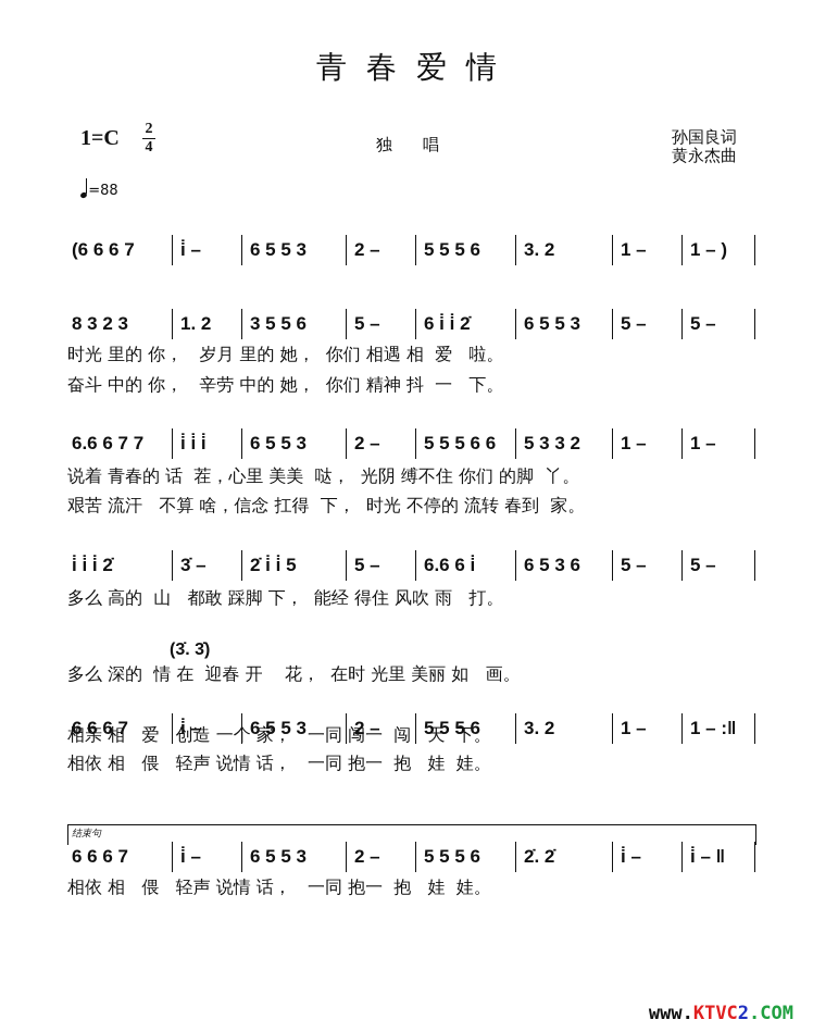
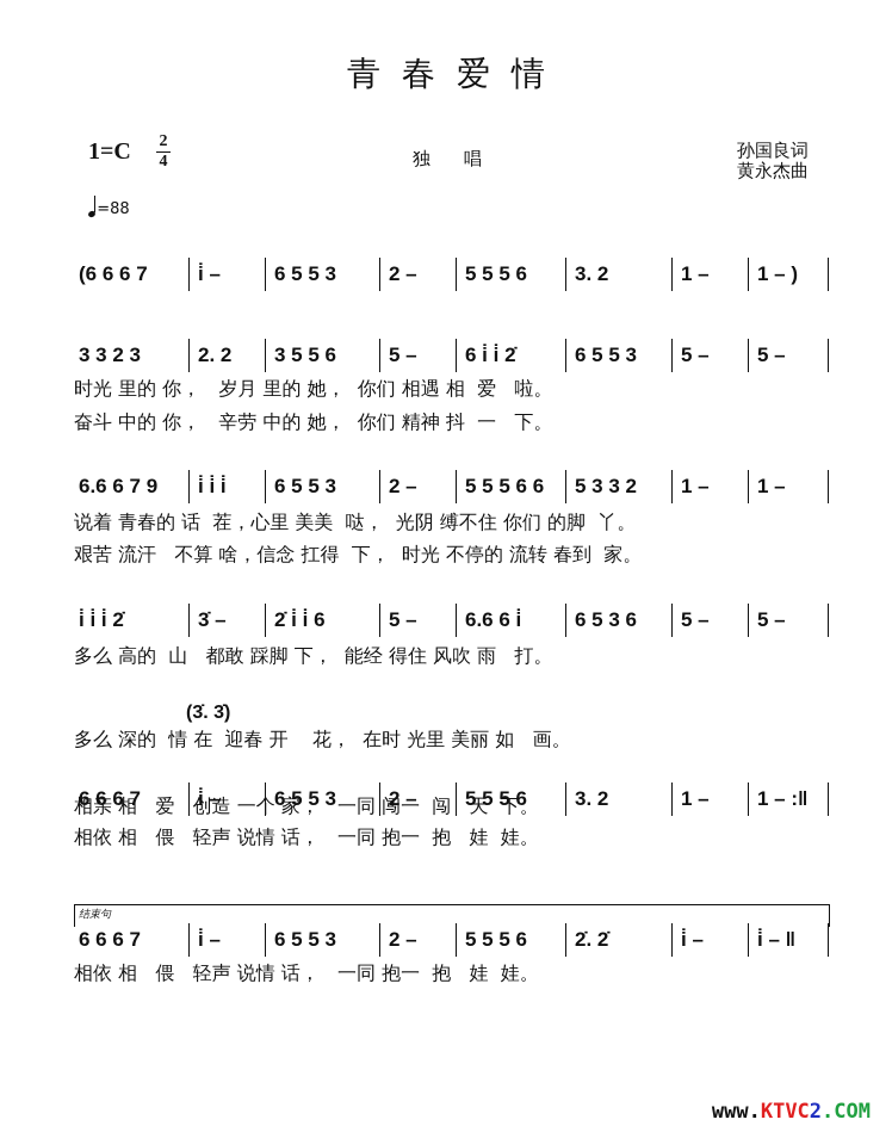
  青春爱情
  1=C
  2
  4
  独唱
  孙国良词
  黄永杰曲
  =88
  (6 6 6 7
  i̇ –
  6 5 5 3
  2 –
  5 5 5 6
  3. 2
  1 –
  1 – )
- 8 3 2 3
+ 3 3 2 3
- 1. 2
+ 2. 2
  3 5 5 6
  5 –
  6 i̇ i̇ 2̇
  6 5 5 3
  5 –
  5 –
  时光 里的 你， 岁月 里的 她， 你们 相遇 相 爱 啦。
  奋斗 中的 你， 辛劳 中的 她， 你们 精神 抖 一 下。
- 6.6 6 7 7
+ 6.6 6 7 9
  i̇ i̇ i̇
  6 5 5 3
  2 –
  5 5 5 6 6
  5 3 3 2
  1 –
  1 –
  说着 青春的 话 茬，心里 美美 哒， 光阴 缚不住 你们 的脚 丫。
  艰苦 流汗 不算 啥，信念 扛得 下， 时光 不停的 流转 春到 家。
  i̇ i̇ i̇ 2̇
  3̇ –
- 2̇ i̇ i̇ 5
+ 2̇ i̇ i̇ 6
  5 –
  6.6 6 i̇
  6 5 3 6
  5 –
  5 –
  多么 高的 山 都敢 踩脚 下， 能经 得住 风吹 雨 打。
  (3̇. 3̇)
  多么 深的 情 在 迎春 开 花， 在时 光里 美丽 如 画。
  6 6 6 7
  i̇ –
  6 5 5 3
  2 –
  5 5 5 6
  3. 2
  1 –
  1 – :‖
  相亲 相 爱 创造 一个 家， 一同 闯一 闯 天 下。
  相依 相 偎 轻声 说情 话， 一同 抱一 抱 娃 娃。
  6 6 6 7
  i̇ –
  6 5 5 3
  2 –
  5 5 5 6
  2̇. 2̇
  i̇ –
  i̇ – ‖
  相依 相 偎 轻声 说情 话， 一同 抱一 抱 娃 娃。
  结束句
  www.KTVC2.COM
